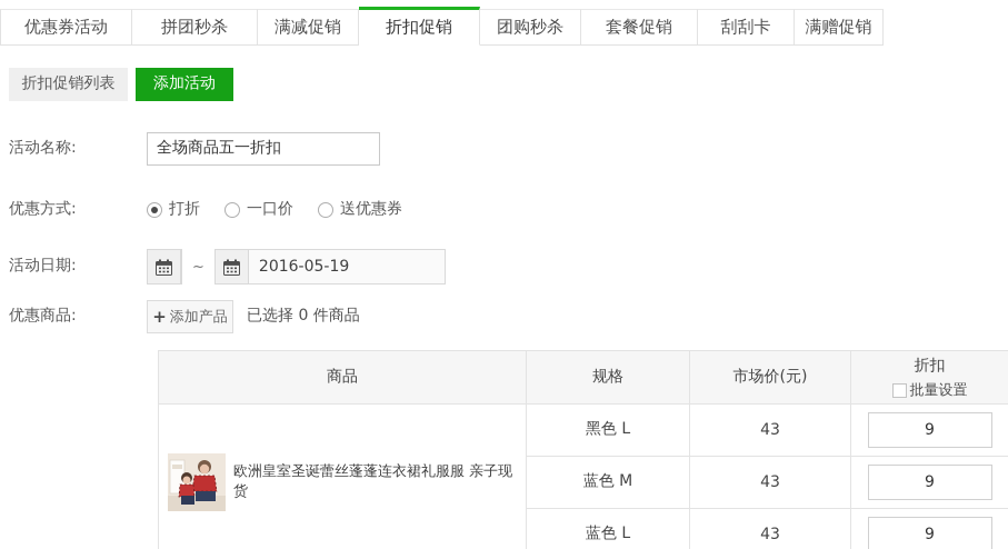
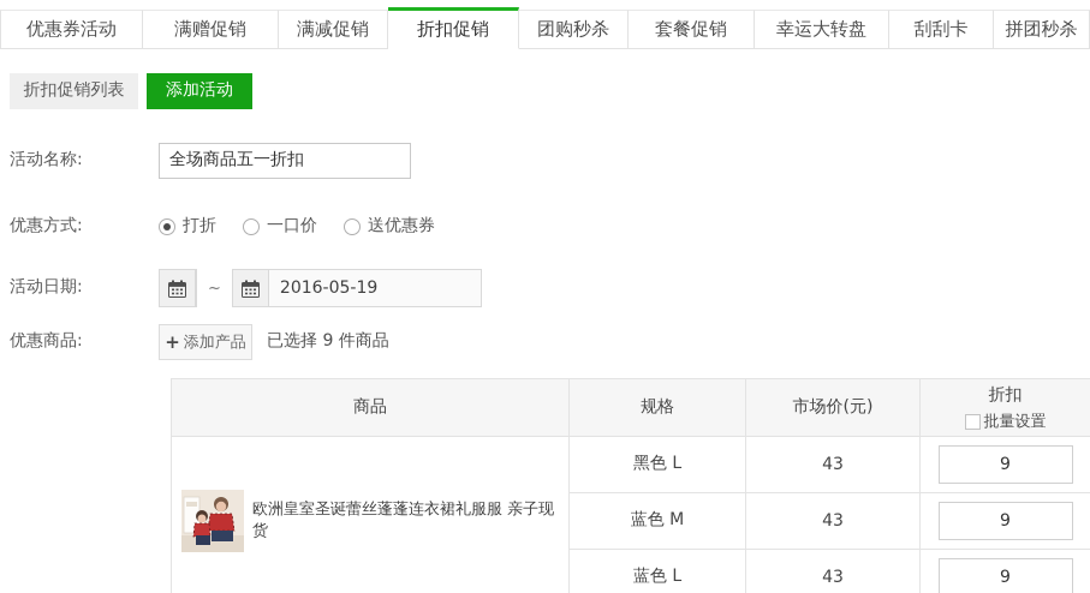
  优惠券活动
- 拼团秒杀
+ 满赠促销
  满减促销
  折扣促销
  团购秒杀
  套餐促销
+ 幸运大转盘
  刮刮卡
- 满赠促销
+ 拼团秒杀
  折扣促销列表
  添加活动
  活动名称:
  全场商品五一折扣
  优惠方式:
  打折
  一口价
  送优惠券
  活动日期:
  ~
  2016-05-19
  优惠商品:
  +
  添加产品
- 已选择 0 件商品
+ 已选择 9 件商品
  商品	规格	市场价(元)	折扣 批量设置
  欧洲皇室圣诞蕾丝蓬蓬连衣裙礼服服 亲子现货	黑色 L	43	9
  蓝色 M	43	9
  蓝色 L	43	9
